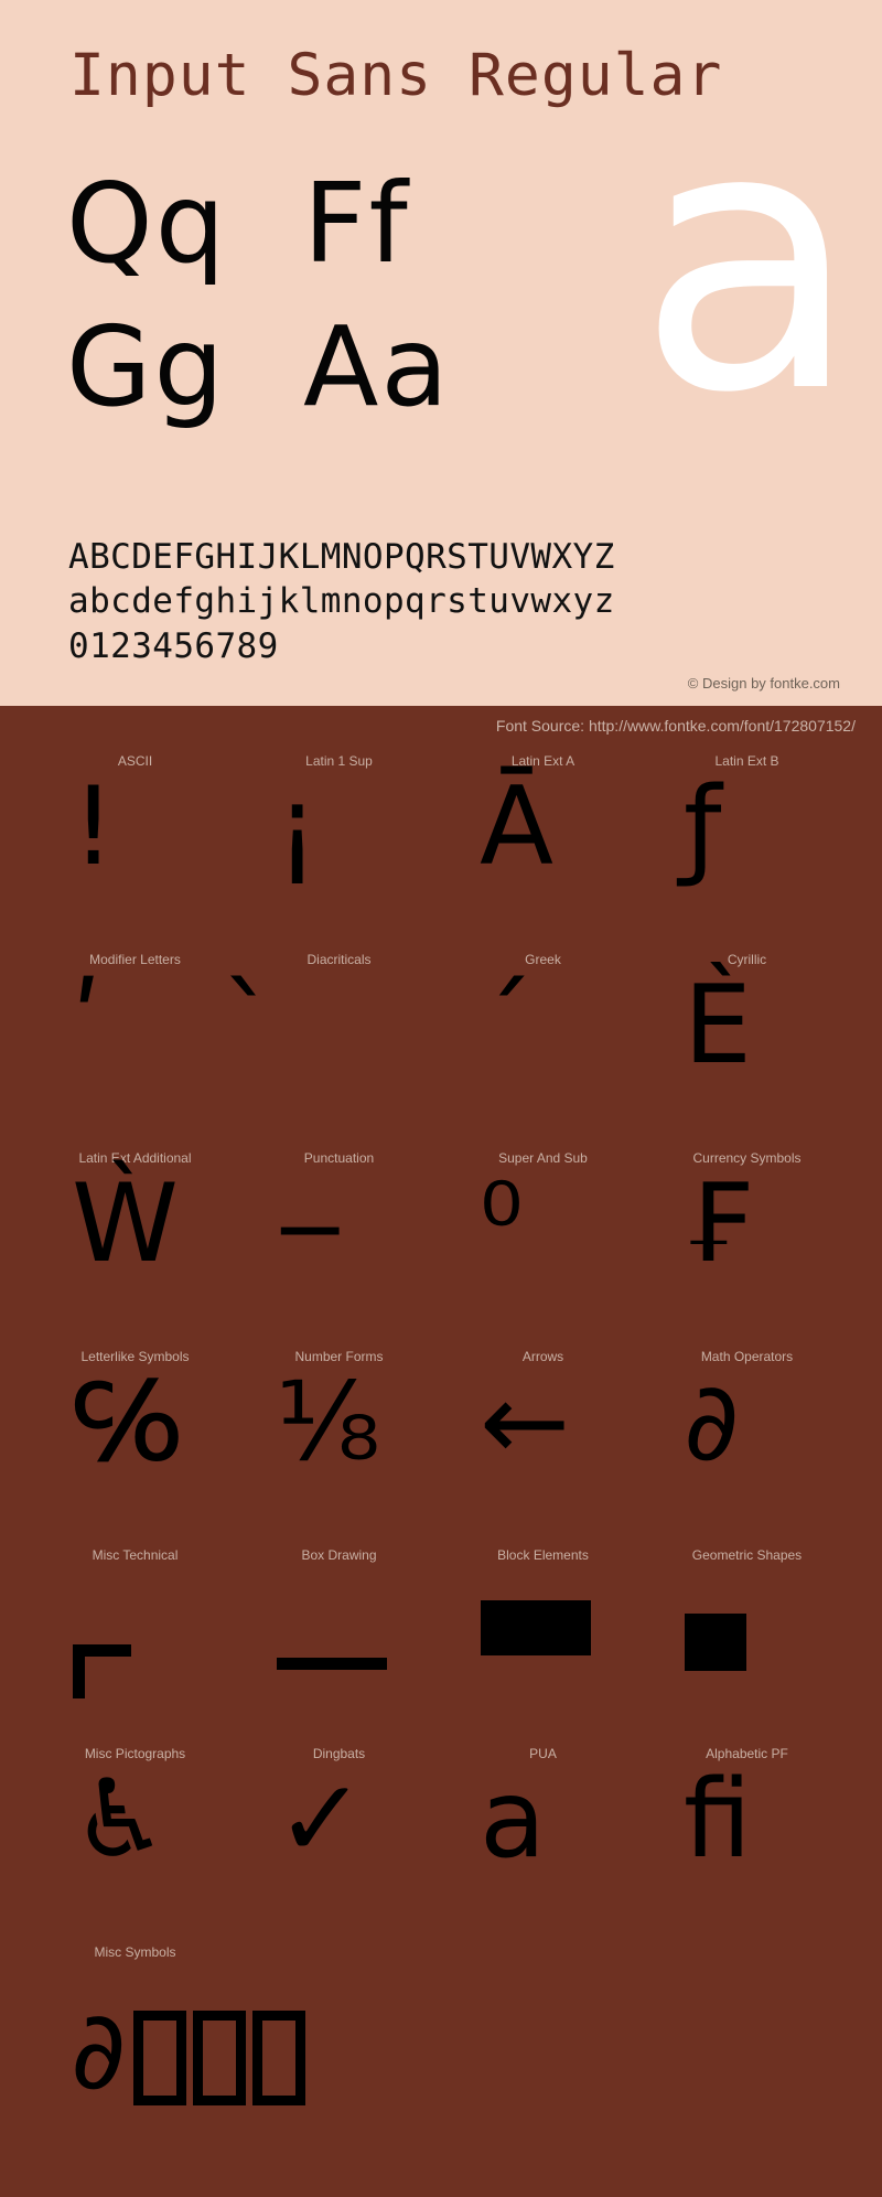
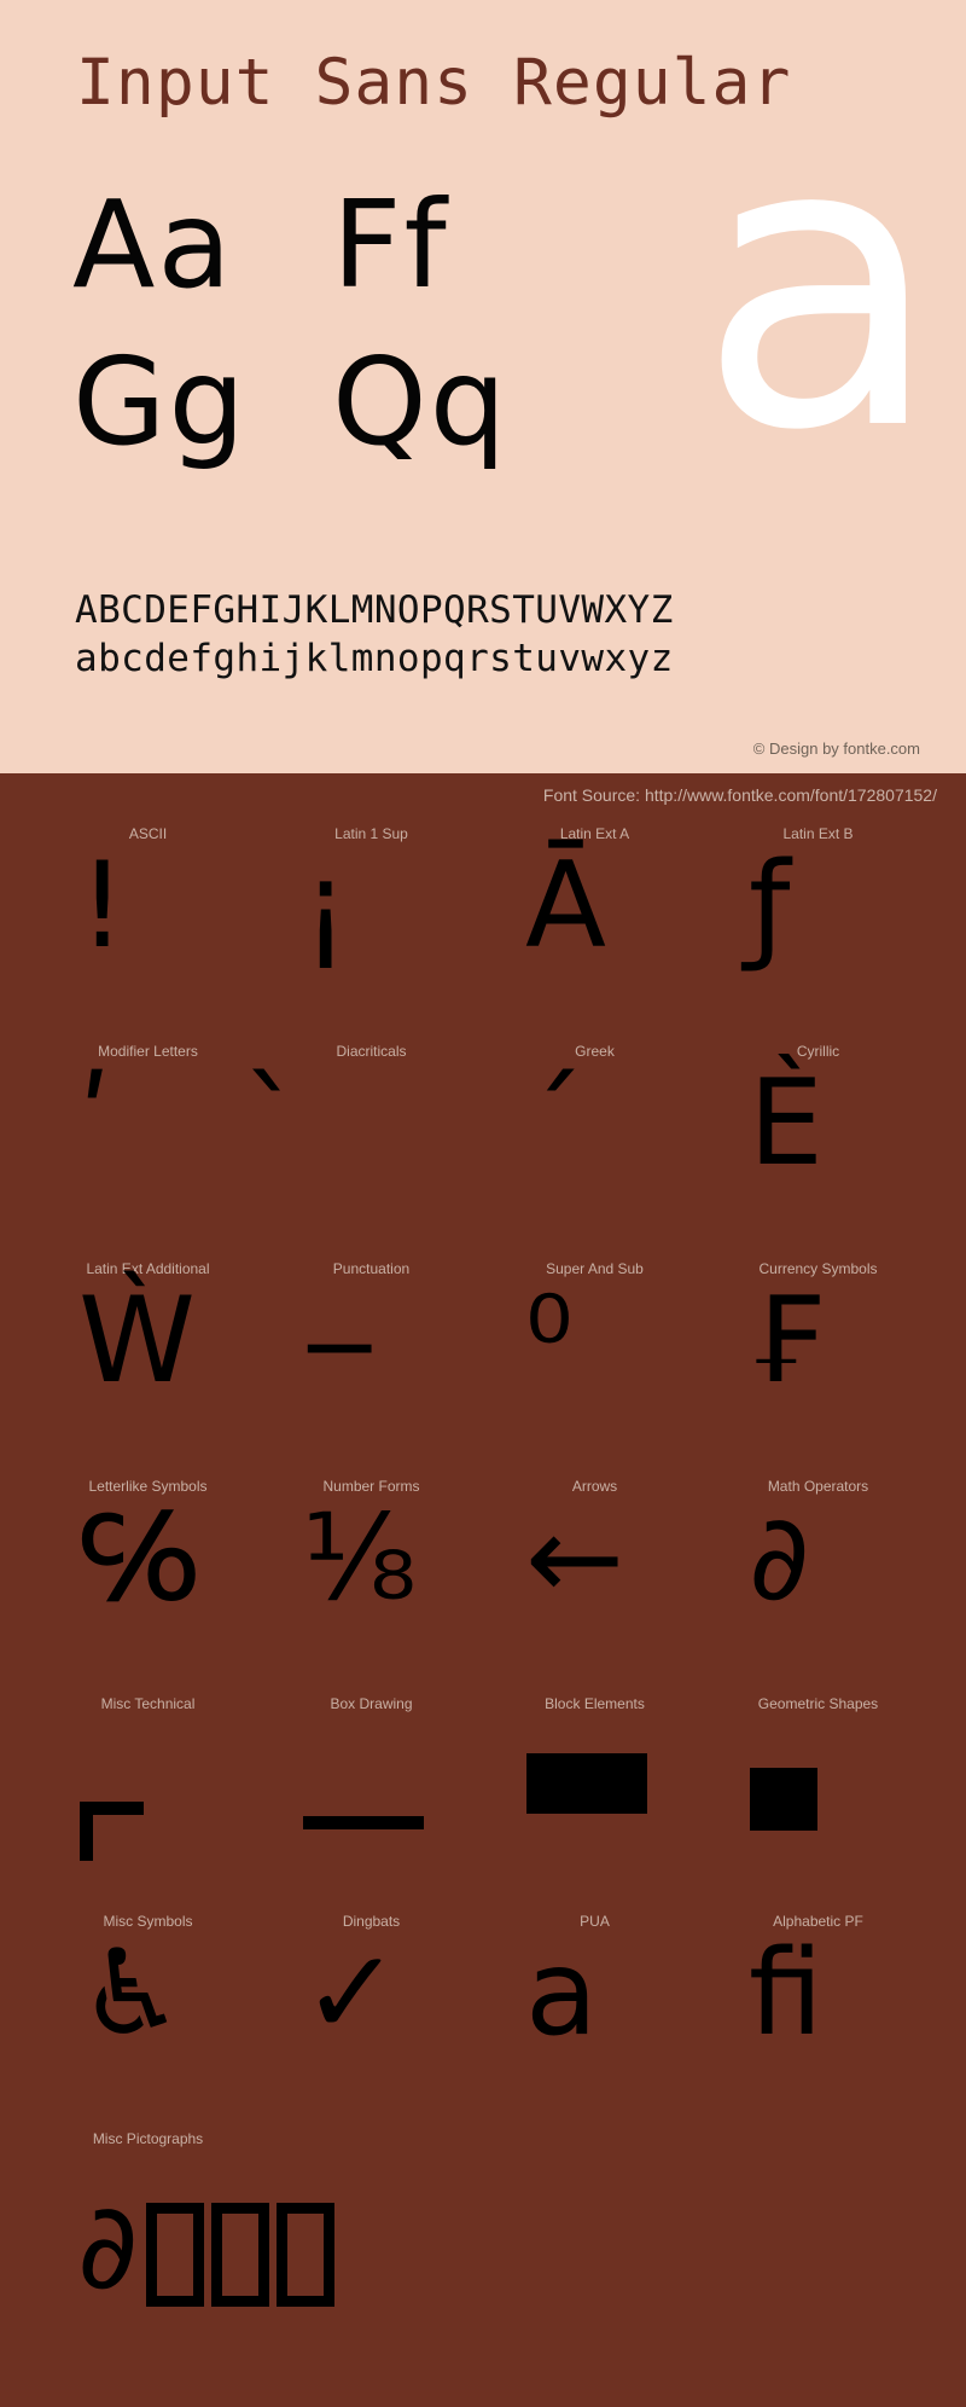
  a
  Input Sans Regular
- Qq
+ Aa
  Ff
  Gg
- Aa
+ Qq
  ABCDEFGHIJKLMNOPQRSTUVWXYZ
  abcdefghijklmnopqrstuvwxyz
- 0123456789
  © Design by fontke.com
  Font Source: http://www.fontke.com/font/172807152/
  ASCII
  !
  Latin 1 Sup
  ¡
  Latin Ext A
  Ā
  Latin Ext B
  ƒ
  Modifier Letters
  ʹ
  Diacriticals
  Greek
  ΄
  Cyrillic
  Ѐ
  Latin Ext Additional
  Ẁ
  Punctuation
  ‒
  Super And Sub
  ⁰
  Currency Symbols
  ₣
  Letterlike Symbols
  ℅
  Number Forms
  ⅛
  Arrows
  ←
  Math Operators
  ∂
  Misc Technical
  Box Drawing
  Block Elements
  Geometric Shapes
- Misc Pictographs
+ Misc Symbols
  ♿
  Dingbats
  ✓
  PUA
  a
  Alphabetic PF
  ﬁ
- Misc Symbols
+ Misc Pictographs
  ∂
